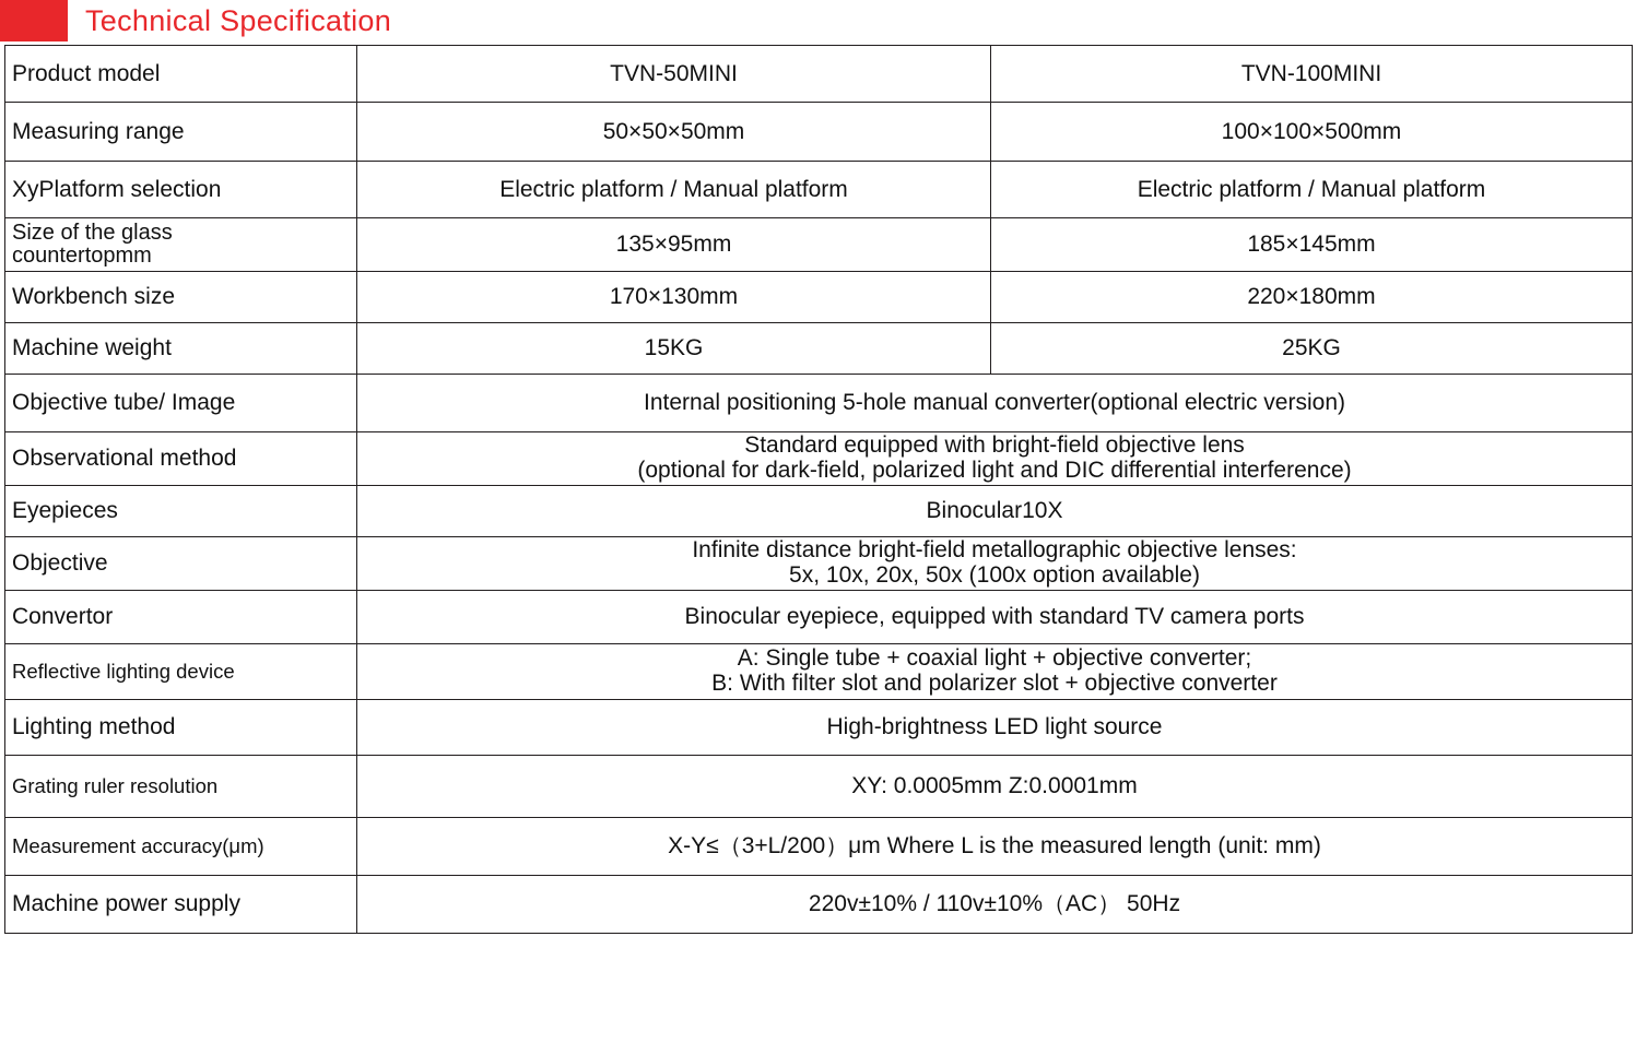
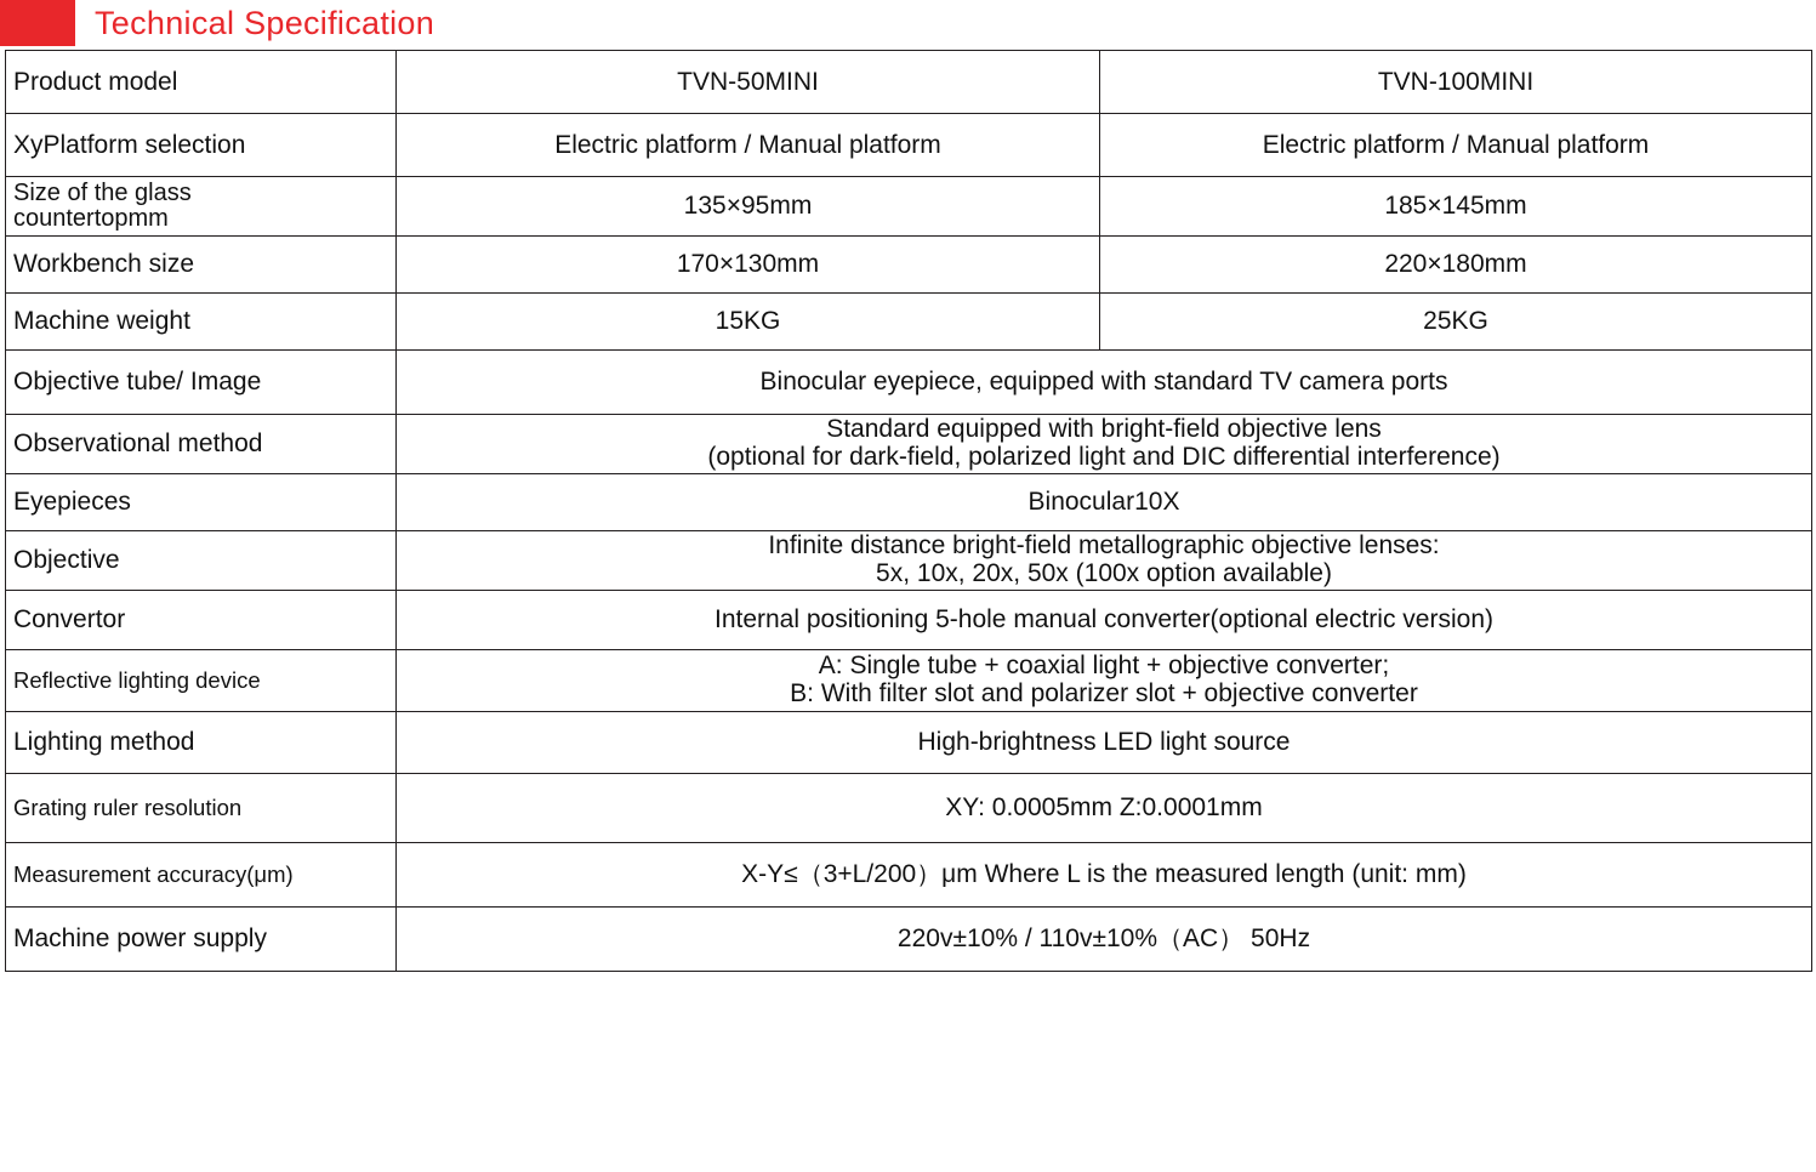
  Technical Specification
  Product model	TVN-50MINI	TVN-100MINI
- Measuring range	50×50×50mm	100×100×500mm
  XyPlatform selection	Electric platform / Manual platform	Electric platform / Manual platform
  Size of the glass countertopmm	135×95mm	185×145mm
  Workbench size	170×130mm	220×180mm
  Machine weight	15KG	25KG
- Objective tube/ Image	Internal positioning 5-hole manual converter(optional electric version)
+ Objective tube/ Image	Binocular eyepiece, equipped with standard TV camera ports
  Observational method	Standard equipped with bright-field objective lens (optional for dark-field, polarized light and DIC differential interference)
  Eyepieces	Binocular10X
  Objective	Infinite distance bright-field metallographic objective lenses: 5x, 10x, 20x, 50x (100x option available)
- Convertor	Binocular eyepiece, equipped with standard TV camera ports
+ Convertor	Internal positioning 5-hole manual converter(optional electric version)
  Reflective lighting device	A: Single tube + coaxial light + objective converter; B: With filter slot and polarizer slot + objective converter
  Lighting method	High-brightness LED light source
  Grating ruler resolution	XY: 0.0005mm Z:0.0001mm
  Measurement accuracy(μm)	X-Y≤（3+L/200）μm Where L is the measured length (unit: mm)
  Machine power supply	220v±10% / 110v±10%（AC） 50Hz
